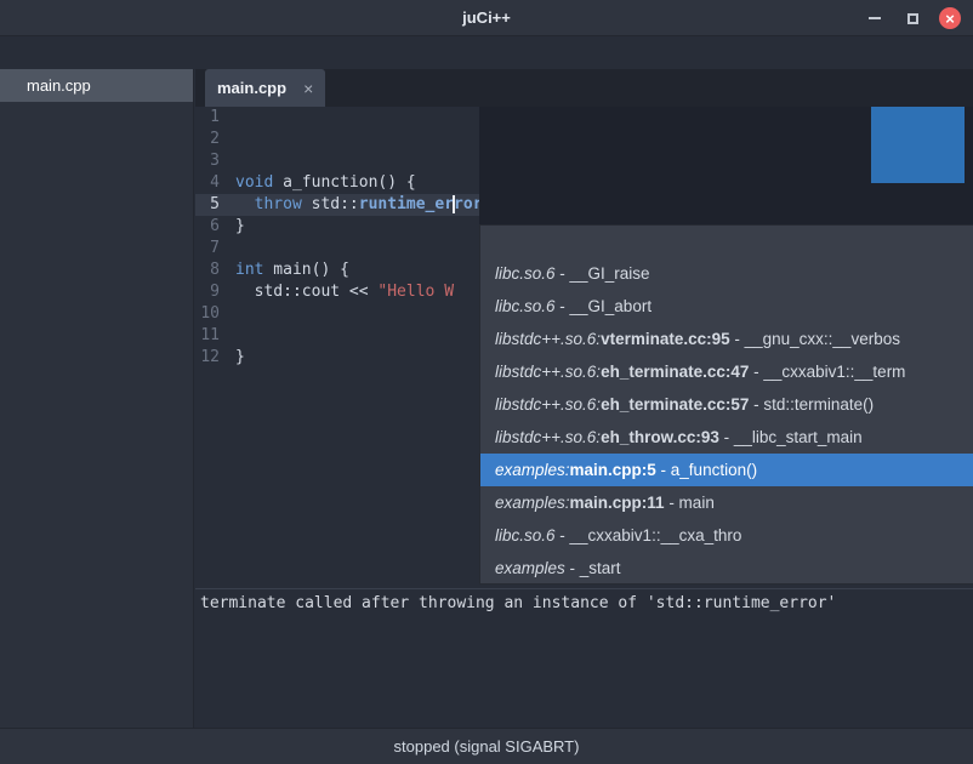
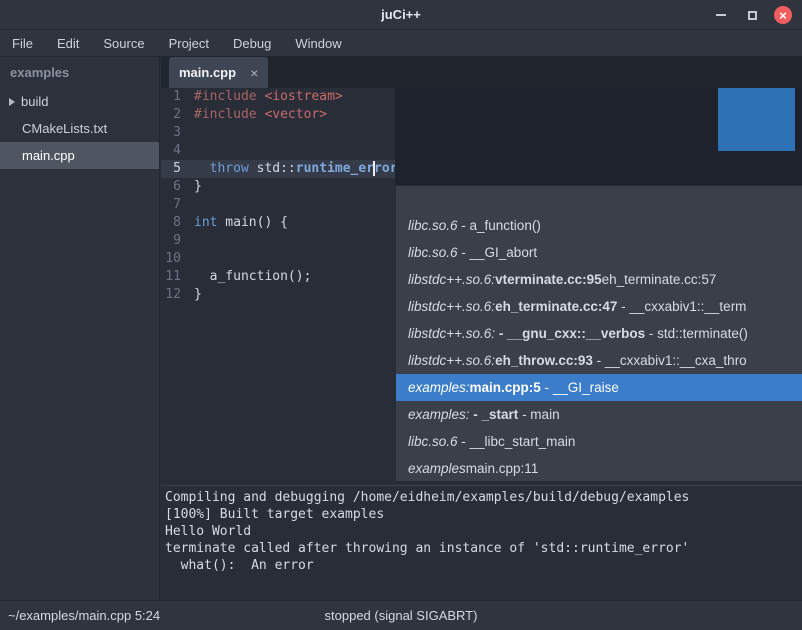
  juCi++
  ×
+ File
+ Edit
+ Source
+ Project
+ Debug
+ Window
+ examples
+ build
+ CMakeLists.txt
  main.cpp
  main.cpp
  ×
  1
+ #include <iostream>
  2
+ #include <vector>
  3
  4
- void a_function() {
  5
  6
  }
  7
  8
  int main() {
  9
- std::cout << "Hello W
  10
  11
+ a_function();
  12
  }
- libc.so.6 - __GI_raise
+ libc.so.6 - a_function()
  libc.so.6 - __GI_abort
- libstdc++.so.6:vterminate.cc:95 - __gnu_cxx::__verbos
+ libstdc++.so.6:vterminate.cc:95eh_terminate.cc:57
  libstdc++.so.6:eh_terminate.cc:47 - __cxxabiv1::__term
- libstdc++.so.6:eh_terminate.cc:57 - std::terminate()
+ libstdc++.so.6: - __gnu_cxx::__verbos - std::terminate()
- libstdc++.so.6:eh_throw.cc:93 - __libc_start_main
+ libstdc++.so.6:eh_throw.cc:93 - __cxxabiv1::__cxa_thro
- examples:main.cpp:5 - a_function()
+ examples:main.cpp:5 - __GI_raise
- examples:main.cpp:11 - main
+ examples: - _start - main
- libc.so.6 - __cxxabiv1::__cxa_thro
+ libc.so.6 - __libc_start_main
- examples - _start
+ examplesmain.cpp:11
+ Compiling and debugging /home/eidheim/examples/build/debug/examples
+ [100%] Built target examples
+ Hello World
  terminate called after throwing an instance of 'std::runtime_error'
+ what(): An error
+ ~/examples/main.cpp 5:24
  stopped (signal SIGABRT)
